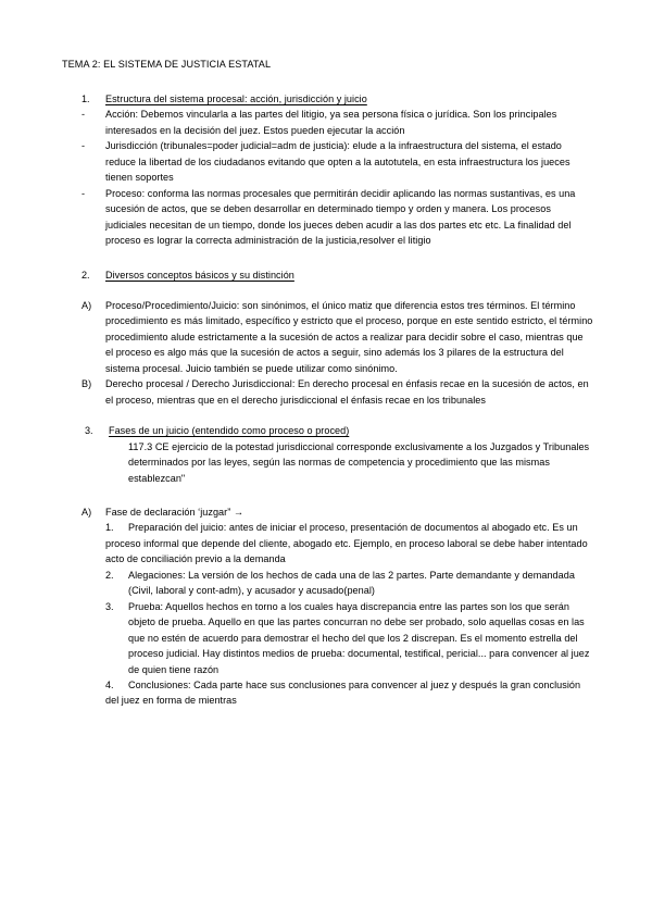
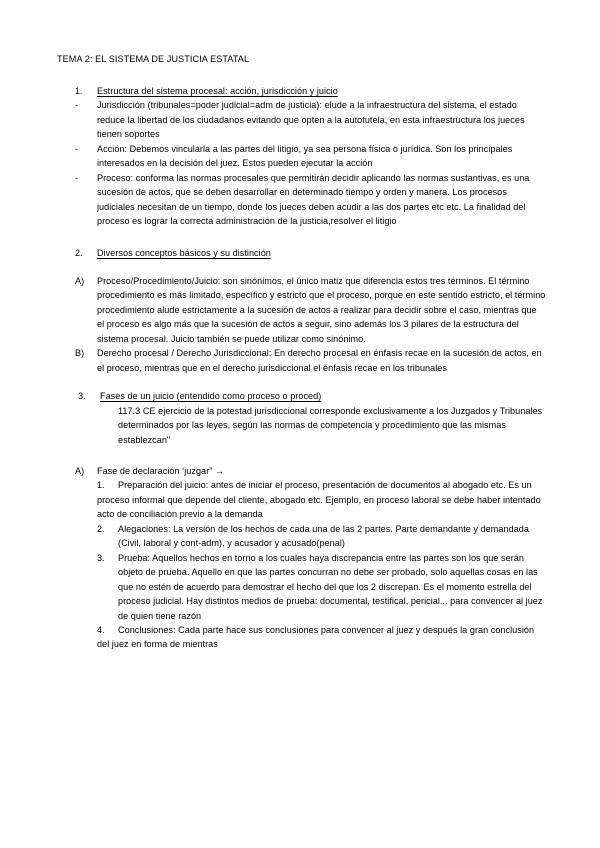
  TEMA 2: EL SISTEMA DE JUSTICIA ESTATAL
  1.
  Estructura del sistema procesal: acción, jurisdicción y juicio
  -
- Acción: Debemos vincularla a las partes del litigio, ya sea persona física o jurídica. Son los principales interesados en la decisión del juez. Estos pueden ejecutar la acción
+ Jurisdicción (tribunales=poder judicial=adm de justicia): elude a la infraestructura del sistema, el estado reduce la libertad de los ciudadanos evitando que opten a la autotutela, en esta infraestructura los jueces tienen soportes
  -
- Jurisdicción (tribunales=poder judicial=adm de justicia): elude a la infraestructura del sistema, el estado reduce la libertad de los ciudadanos evitando que opten a la autotutela, en esta infraestructura los jueces tienen soportes
+ Acción: Debemos vincularla a las partes del litigio, ya sea persona física o jurídica. Son los principales interesados en la decisión del juez. Estos pueden ejecutar la acción
  -
  Proceso: conforma las normas procesales que permitirán decidir aplicando las normas sustantivas, es una sucesión de actos, que se deben desarrollar en determinado tiempo y orden y manera. Los procesos judiciales necesitan de un tiempo, donde los jueces deben acudir a las dos partes etc etc. La finalidad del proceso es lograr la correcta administración de la justicia,resolver el litigio
  2.
  Diversos conceptos básicos y su distinción
  A)
  Proceso/Procedimiento/Juicio: son sinónimos, el único matiz que diferencia estos tres términos. El término procedimiento es más limitado, específico y estricto que el proceso, porque en este sentido estricto, el término procedimiento alude estrictamente a la sucesión de actos a realizar para decidir sobre el caso, mientras que el proceso es algo más que la sucesión de actos a seguir, sino además los 3 pilares de la estructura del sistema procesal. Juicio también se puede utilizar como sinónimo.
  B)
  Derecho procesal / Derecho Jurisdiccional: En derecho procesal en énfasis recae en la sucesión de actos, en el proceso, mientras que en el derecho jurisdiccional el énfasis recae en los tribunales
  3.
  Fases de un juicio (entendido como proceso o proced)
  117.3 CE ejercicio de la potestad jurisdiccional corresponde exclusivamente a los Juzgados y Tribunales determinados por las leyes, según las normas de competencia y procedimiento que las mismas establezcan"
  A)
  Fase de declaración ‘juzgar” →
  1.
  Preparación del juicio: antes de iniciar el proceso, presentación de documentos al abogado etc. Es un proceso informal que depende del cliente, abogado etc. Ejemplo, en proceso laboral se debe haber intentado acto de conciliación previo a la demanda
  2.
  Alegaciones: La versión de los hechos de cada una de las 2 partes. Parte demandante y demandada (Civil, laboral y cont-adm), y acusador y acusado(penal)
  3.
  Prueba: Aquellos hechos en torno a los cuales haya discrepancia entre las partes son los que serán objeto de prueba. Aquello en que las partes concurran no debe ser probado, solo aquellas cosas en las que no estén de acuerdo para demostrar el hecho del que los 2 discrepan. Es el momento estrella del proceso judicial. Hay distintos medios de prueba: documental, testifical, pericial... para convencer al juez de quien tiene razón
  4.
  Conclusiones: Cada parte hace sus conclusiones para convencer al juez y después la gran conclusión del juez en forma de mientras
